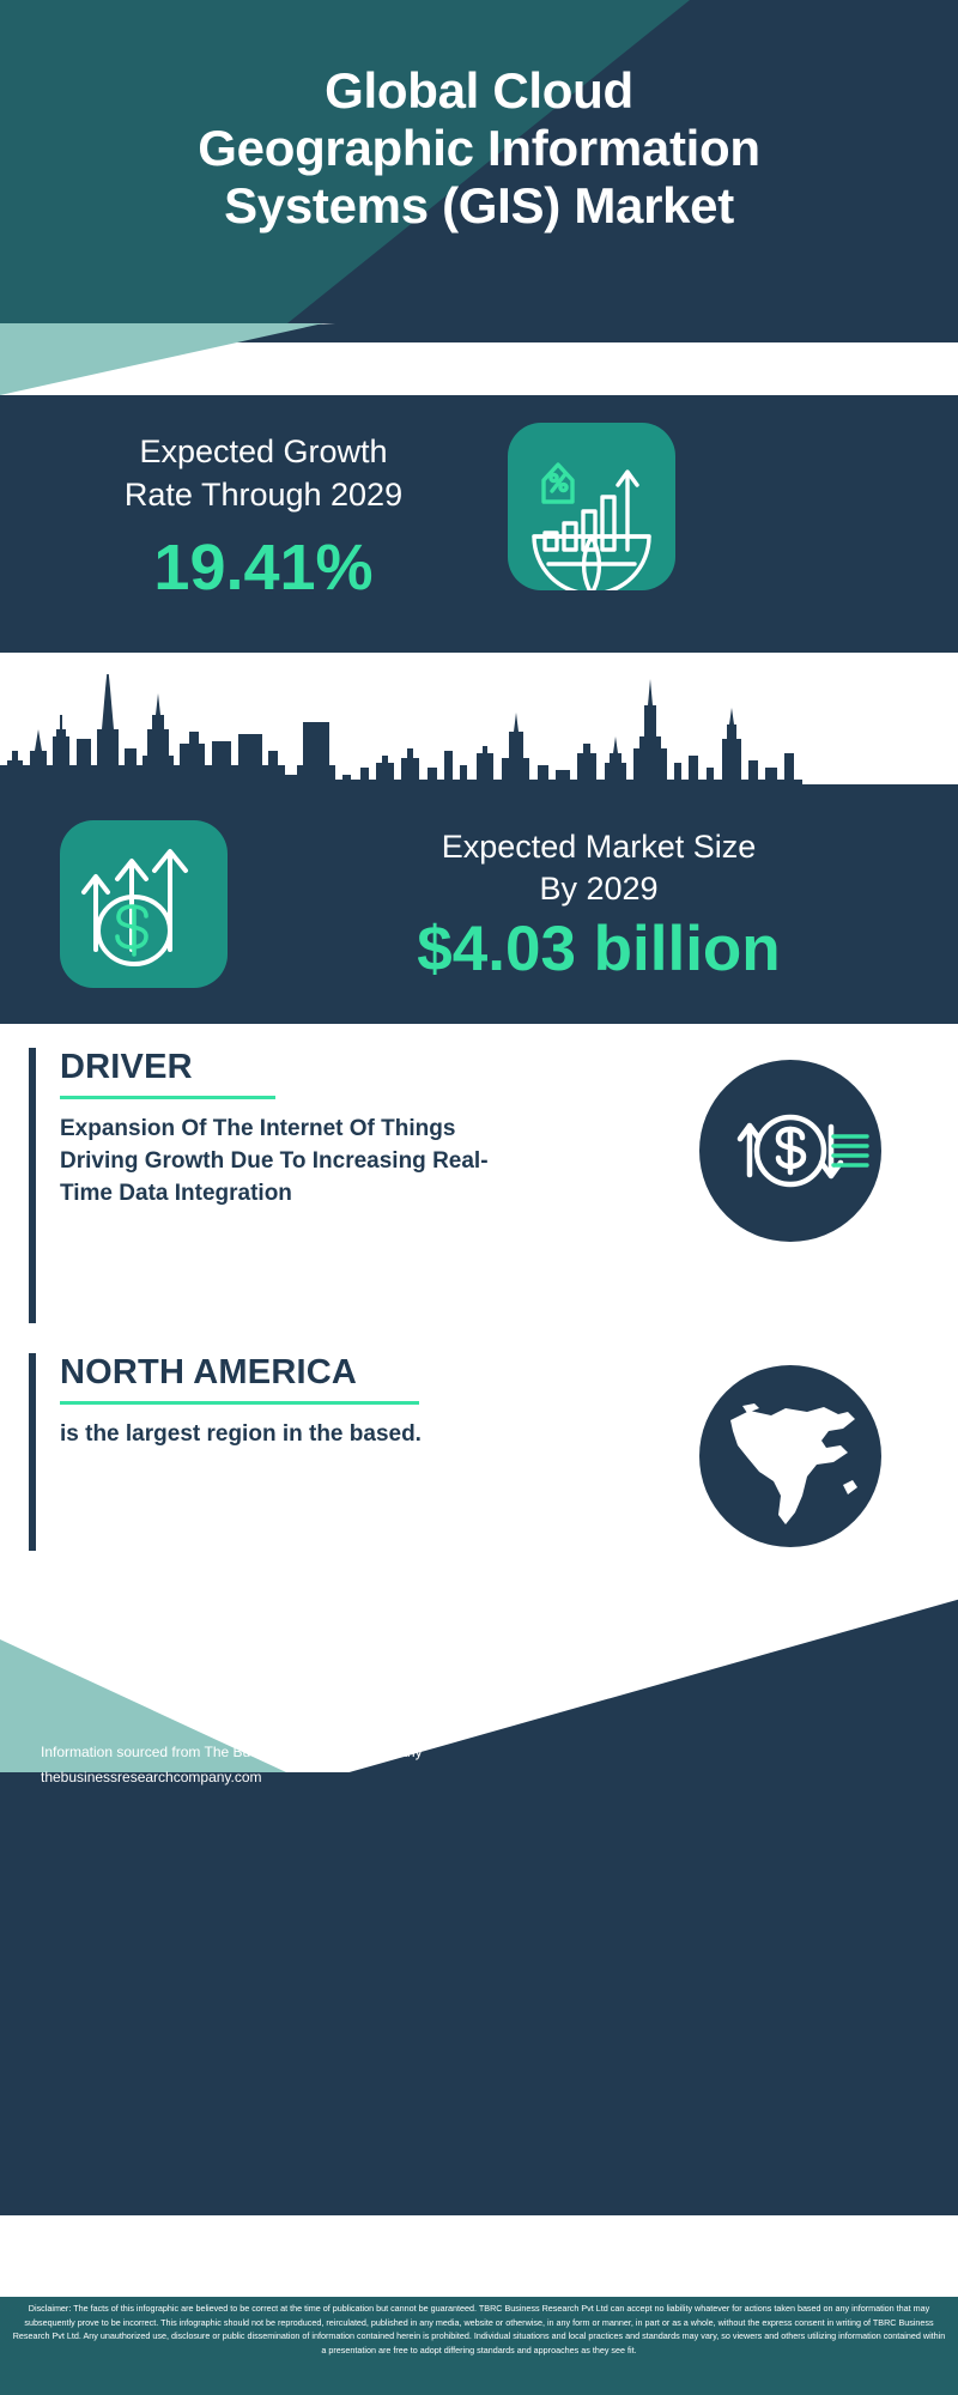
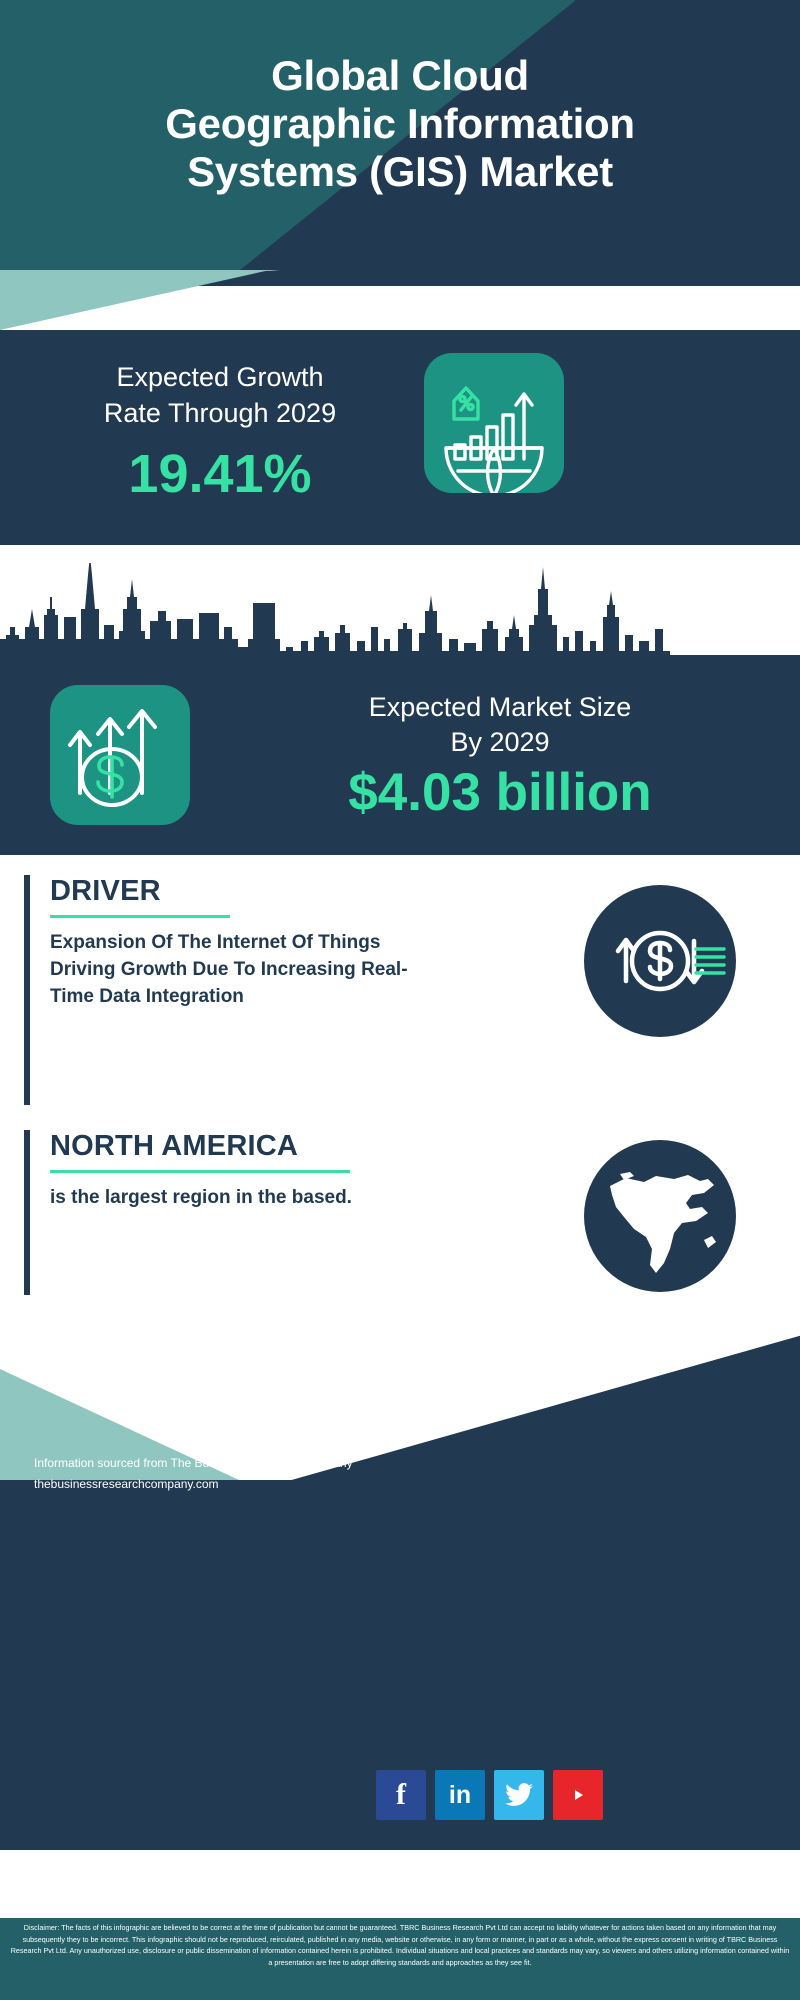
  Global Cloud
  Geographic Information
  Systems (GIS) Market
  Expected Growth
  Rate Through 2029
  19.41%
  Expected Market Size
  By 2029
  $4.03 billion
  DRIVER
  Expansion Of The Internet Of Things Driving Growth Due To Increasing Real-Time Data Integration
  NORTH AMERICA
  is the largest region in the based.
  Information sourced from The Business Research Company
  thebusinessresearchcompany.com
+ f
+ in
- Disclaimer: The facts of this infographic are believed to be correct at the time of publication but cannot be guaranteed. TBRC Business Research Pvt Ltd can accept no liability whatever for actions taken based on any information that may subsequently prove to be incorrect. This infographic should not be reproduced, reirculated, published in any media, website or otherwise, in any form or manner, in part or as a whole, without the express consent in writing of TBRC Business Research Pvt Ltd. Any unauthorized use, disclosure or public dissemination of information contained herein is prohibited. Individual situations and local practices and standards may vary, so viewers and others utilizing information contained within a presentation are free to adopt differing standards and approaches as they see fit.
+ Disclaimer: The facts of this infographic are believed to be correct at the time of publication but cannot be guaranteed. TBRC Business Research Pvt Ltd can accept no liability whatever for actions taken based on any information that may subsequently they to be incorrect. This infographic should not be reproduced, reirculated, published in any media, website or otherwise, in any form or manner, in part or as a whole, without the express consent in writing of TBRC Business Research Pvt Ltd. Any unauthorized use, disclosure or public dissemination of information contained herein is prohibited. Individual situations and local practices and standards may vary, so viewers and others utilizing information contained within a presentation are free to adopt differing standards and approaches as they see fit.
